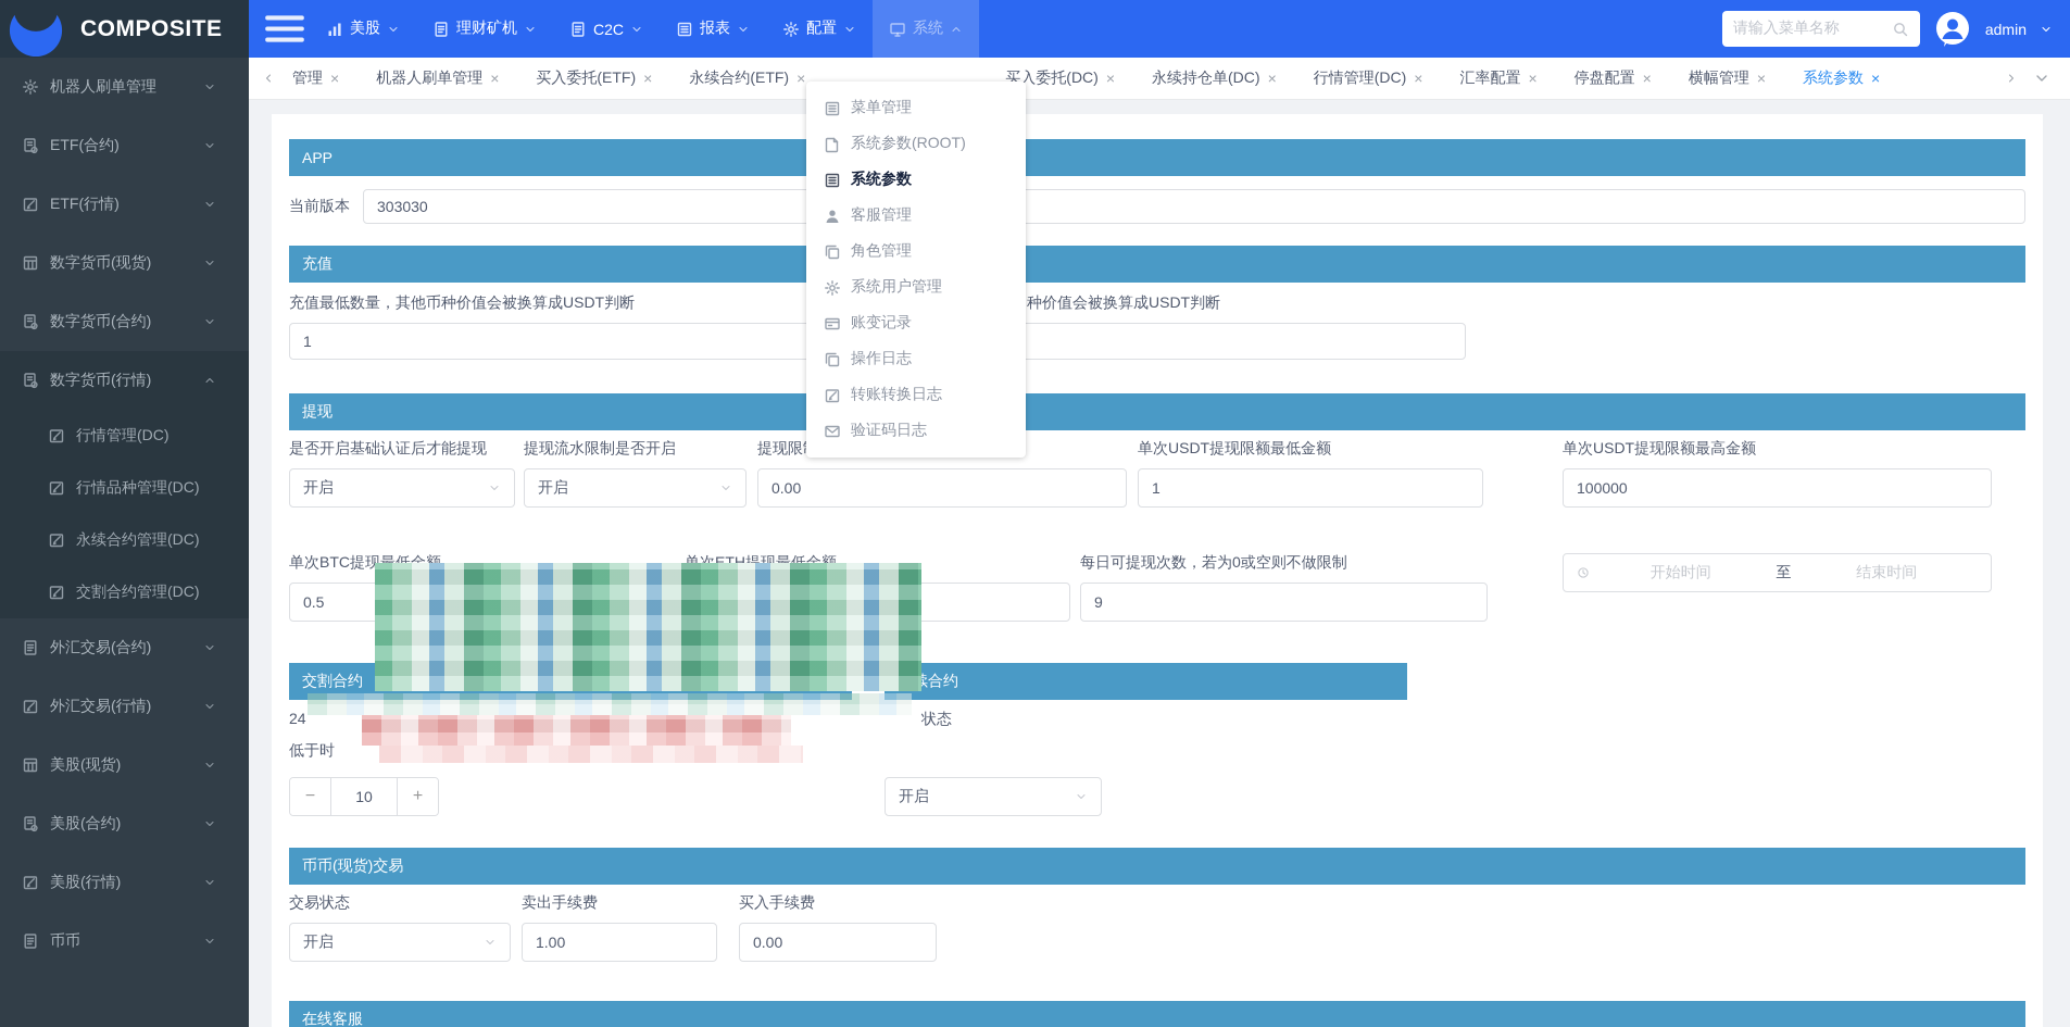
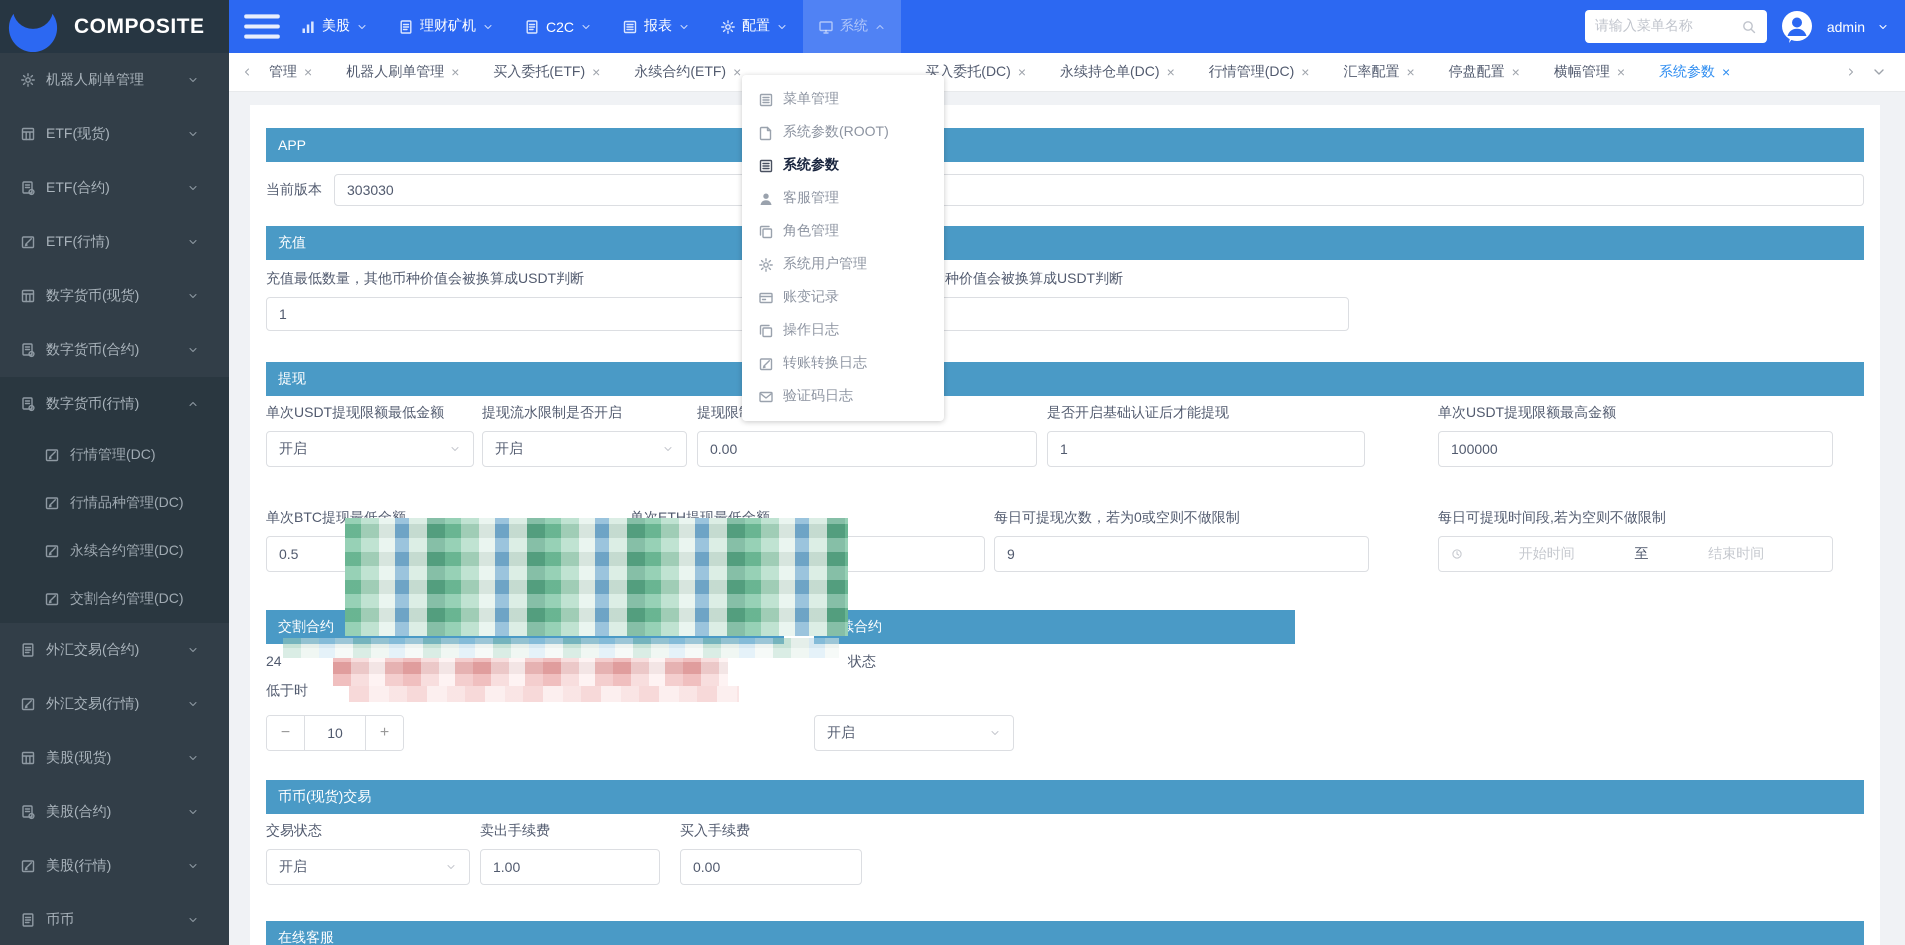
  COMPOSITE
  美股
  理财矿机
  C2C
  报表
  配置
  系统
  请输入菜单名称
  admin
  管理
  ×
  机器人刷单管理
  ×
  买入委托(ETF)
  ×
  永续合约(ETF)
  ×
  买入委托(DC)
  ×
  永续持仓单(DC)
  ×
  行情管理(DC)
  ×
  汇率配置
  ×
  停盘配置
  ×
  横幅管理
  ×
  系统参数
  ×
  机器人刷单管理
+ ETF(现货)
  ETF(合约)
  ETF(行情)
  数字货币(现货)
  数字货币(合约)
  数字货币(行情)
  行情管理(DC)
  行情品种管理(DC)
  永续合约管理(DC)
  交割合约管理(DC)
  外汇交易(合约)
  外汇交易(行情)
  美股(现货)
  美股(合约)
  美股(行情)
  币币
  APP
  当前版本
  303030
  充值
  充值最低数量，其他币种价值会被换算成USDT判断
  种价值会被换算成USDT判断
  1
  提现
- 是否开启基础认证后才能提现
+ 单次USDT提现限额最低金额
  开启
  提现流水限制是否开启
  开启
  提现限
  0.00
- 单次USDT提现限额最低金额
+ 是否开启基础认证后才能提现
  1
  单次USDT提现限额最高金额
  100000
  单次BTC提现最低金额
  0.5
  单次ETH提现最低金额
  每日可提现次数，若为0或空则不做限制
  9
+ 每日可提现时间段,若为空则不做限制
  开始时间
  至
  结束时间
  交割合约
  24
  状态
  低于时
  −
  10
  +
  开启
  币币(现货)交易
  交易状态
  开启
  卖出手续费
  1.00
  买入手续费
  0.00
  在线客服
  菜单管理
  系统参数(ROOT)
  系统参数
  客服管理
  角色管理
  系统用户管理
  账变记录
  操作日志
  转账转换日志
  验证码日志
